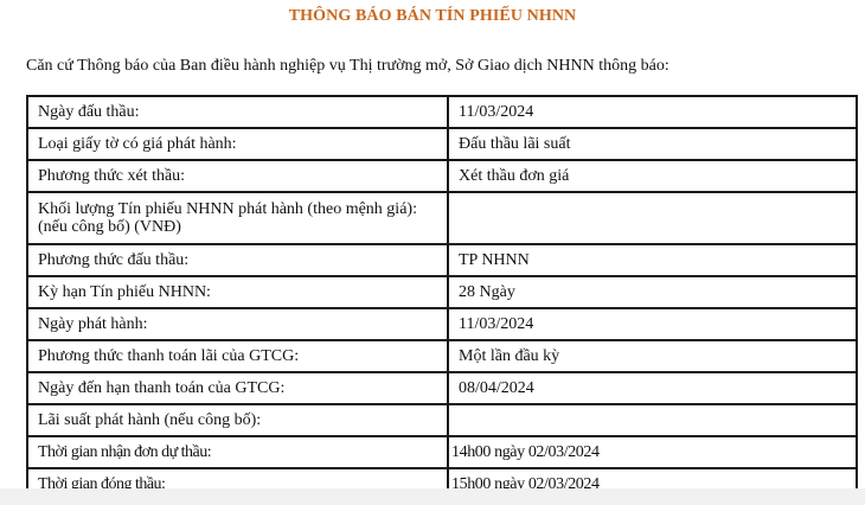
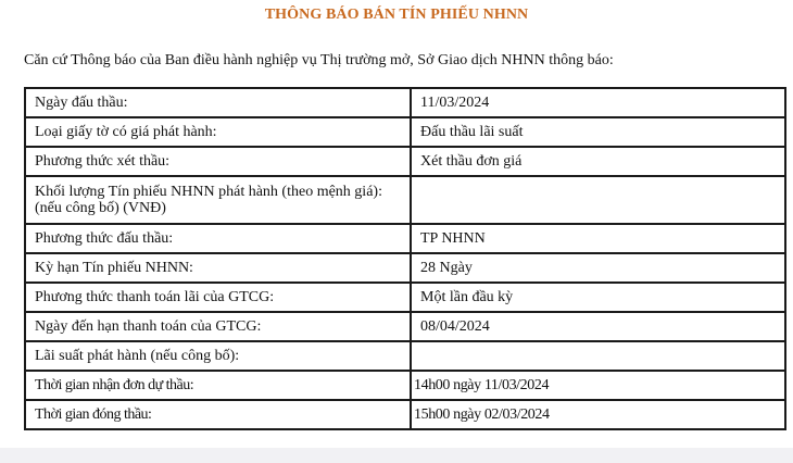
  THÔNG BÁO BÁN TÍN PHIẾU NHNN
  Căn cứ Thông báo của Ban điều hành nghiệp vụ Thị trường mở, Sở Giao dịch NHNN thông báo:
  Ngày đấu thầu:	11/03/2024
  Loại giấy tờ có giá phát hành:	Đấu thầu lãi suất
  Phương thức xét thầu:	Xét thầu đơn giá
  Khối lượng Tín phiếu NHNN phát hành (theo mệnh giá): (nếu công bố) (VNĐ)
  Phương thức đấu thầu:	TP NHNN
  Kỳ hạn Tín phiếu NHNN:	28 Ngày
- Ngày phát hành:	11/03/2024
  Phương thức thanh toán lãi của GTCG:	Một lần đầu kỳ
  Ngày đến hạn thanh toán của GTCG:	08/04/2024
  Lãi suất phát hành (nếu công bố):
- Thời gian nhận đơn dự thầu:	14h00 ngày 02/03/2024
+ Thời gian nhận đơn dự thầu:	14h00 ngày 11/03/2024
  Thời gian đóng thầu:	15h00 ngày 02/03/2024
